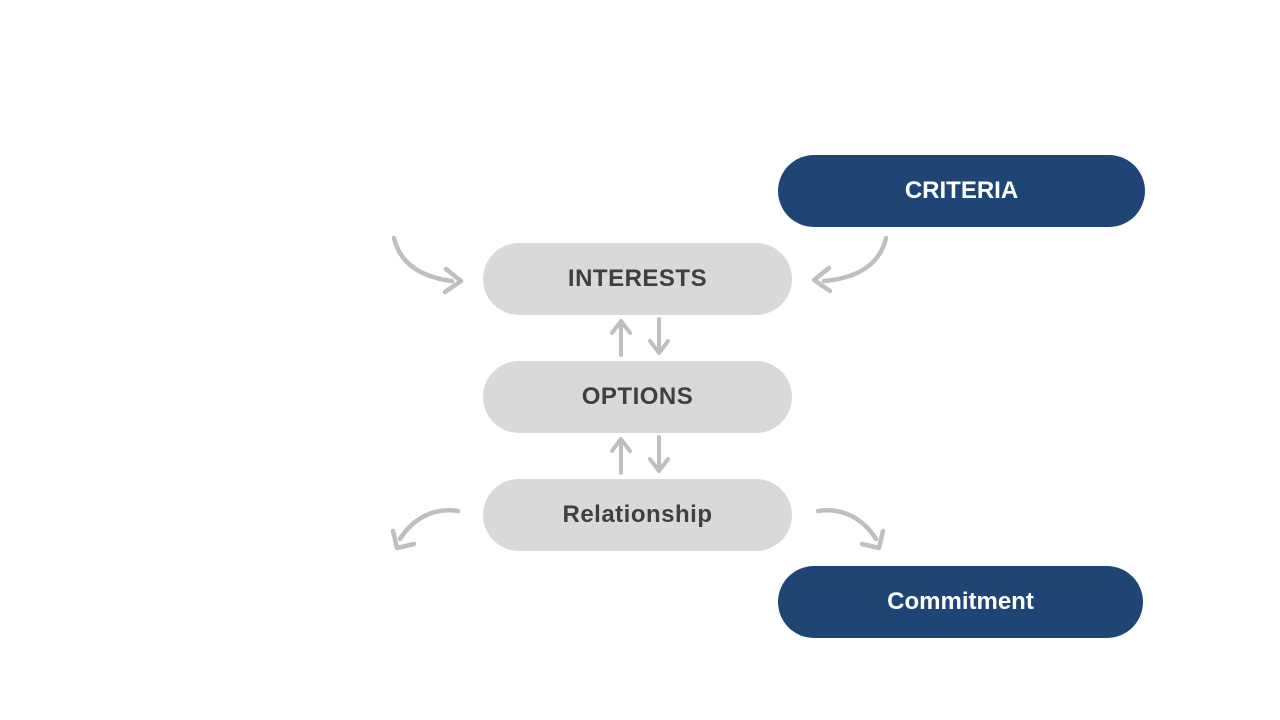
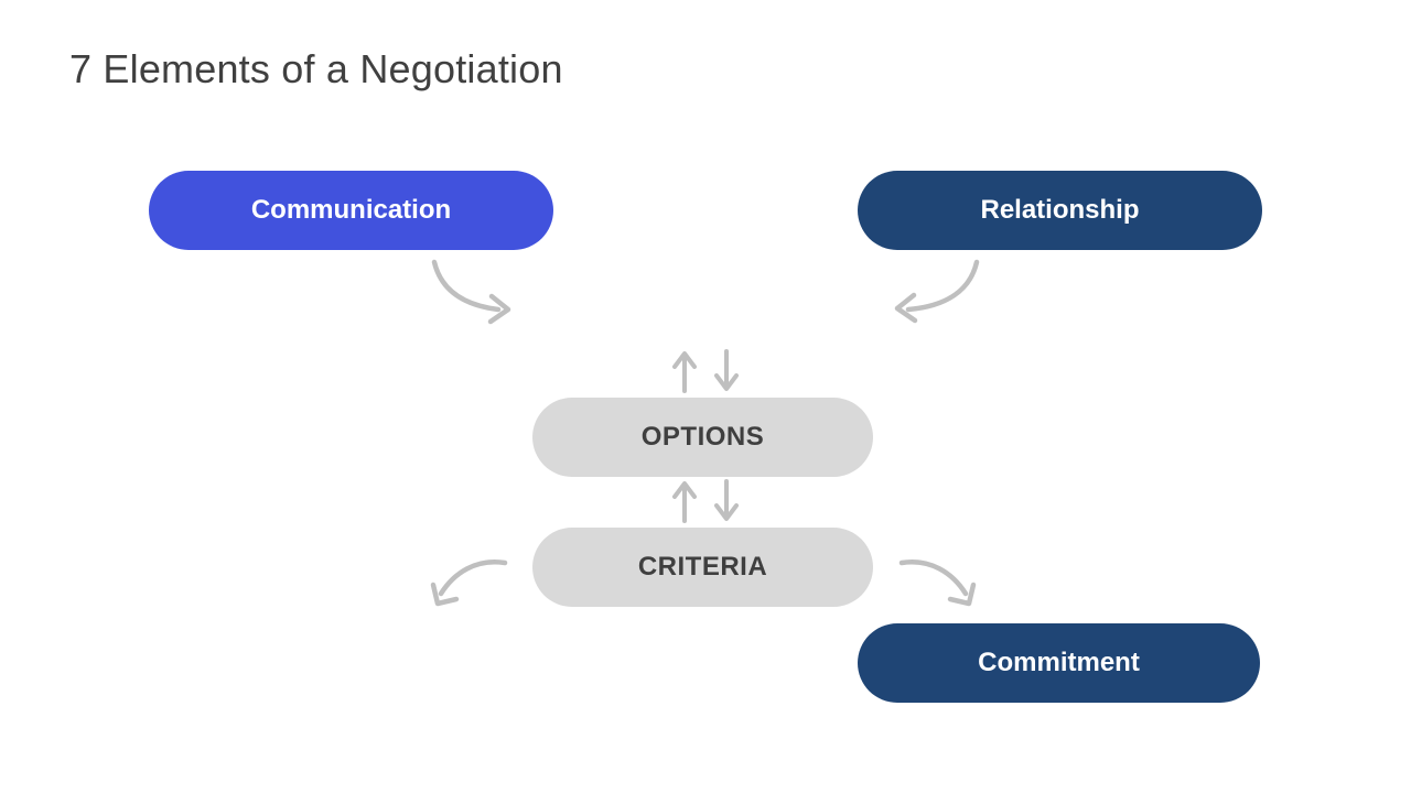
+ 7 Elements of a Negotiation
+ Communication
- CRITERIA
+ Relationship
- INTERESTS
  OPTIONS
- Relationship
+ CRITERIA
  Commitment
